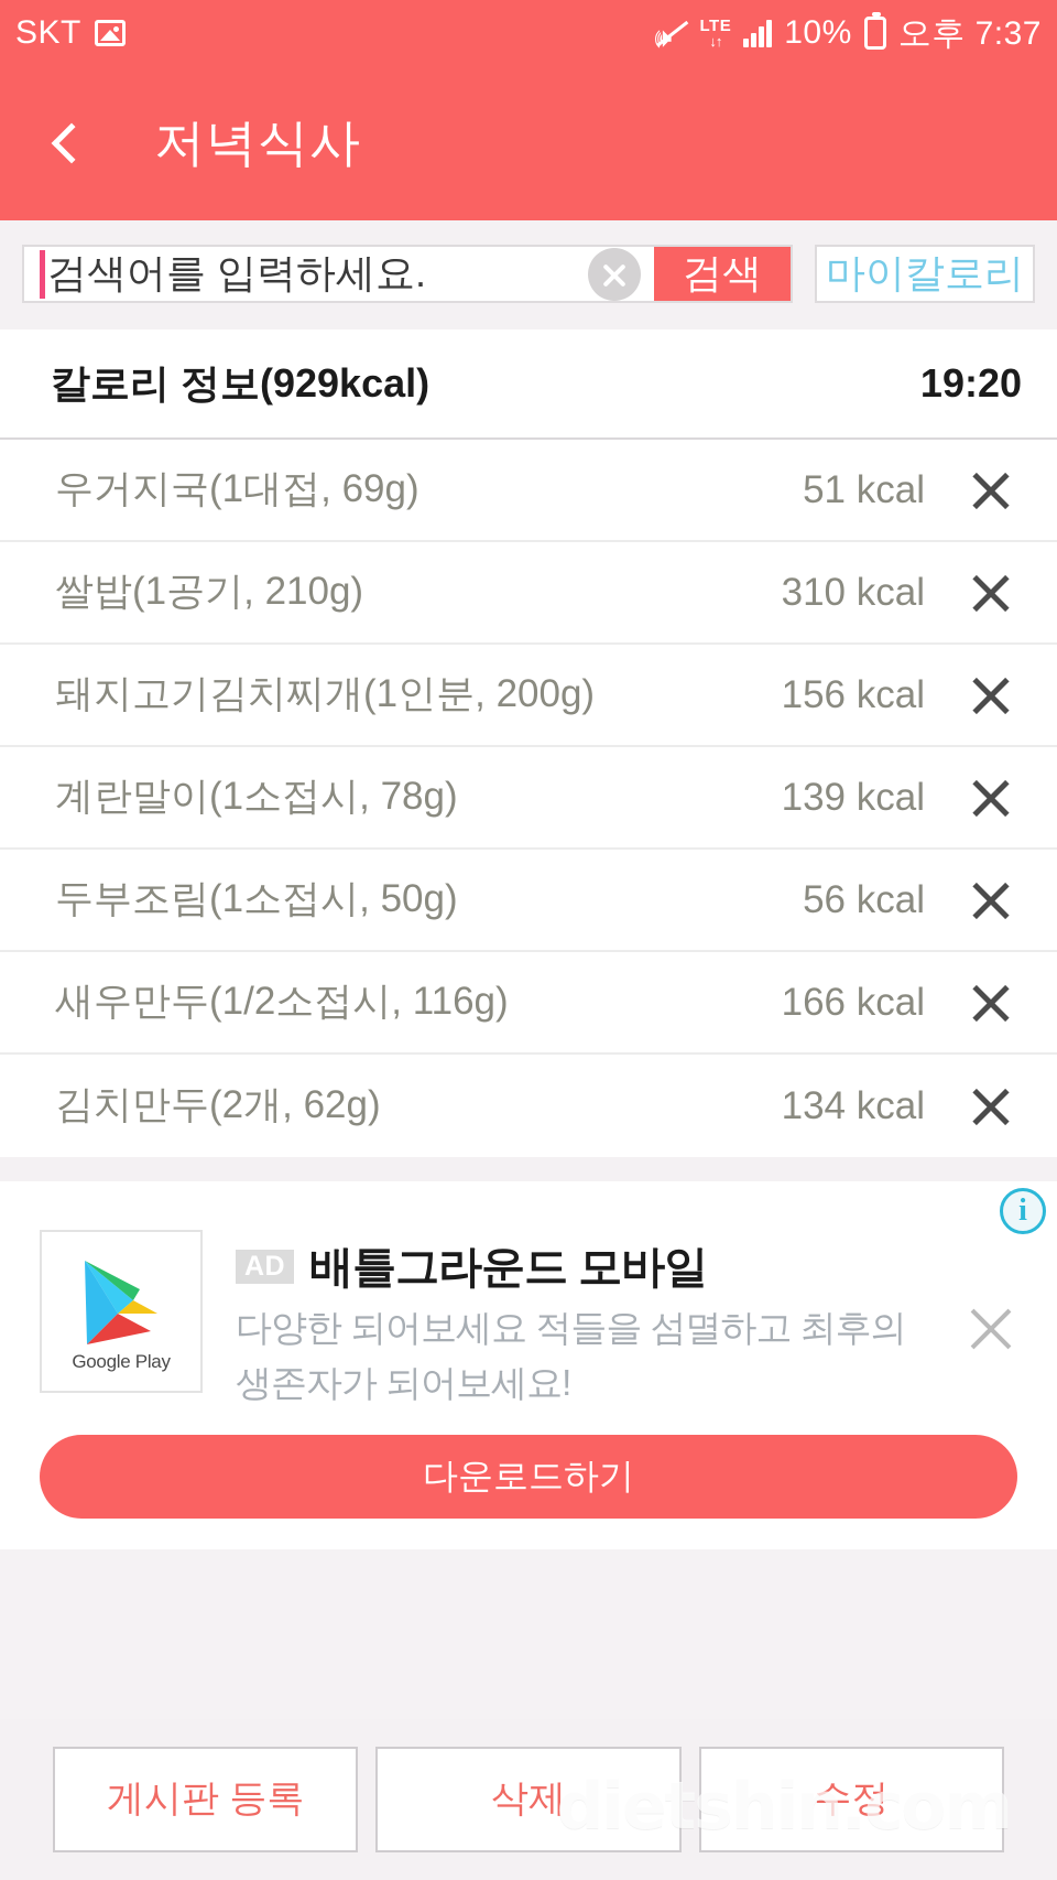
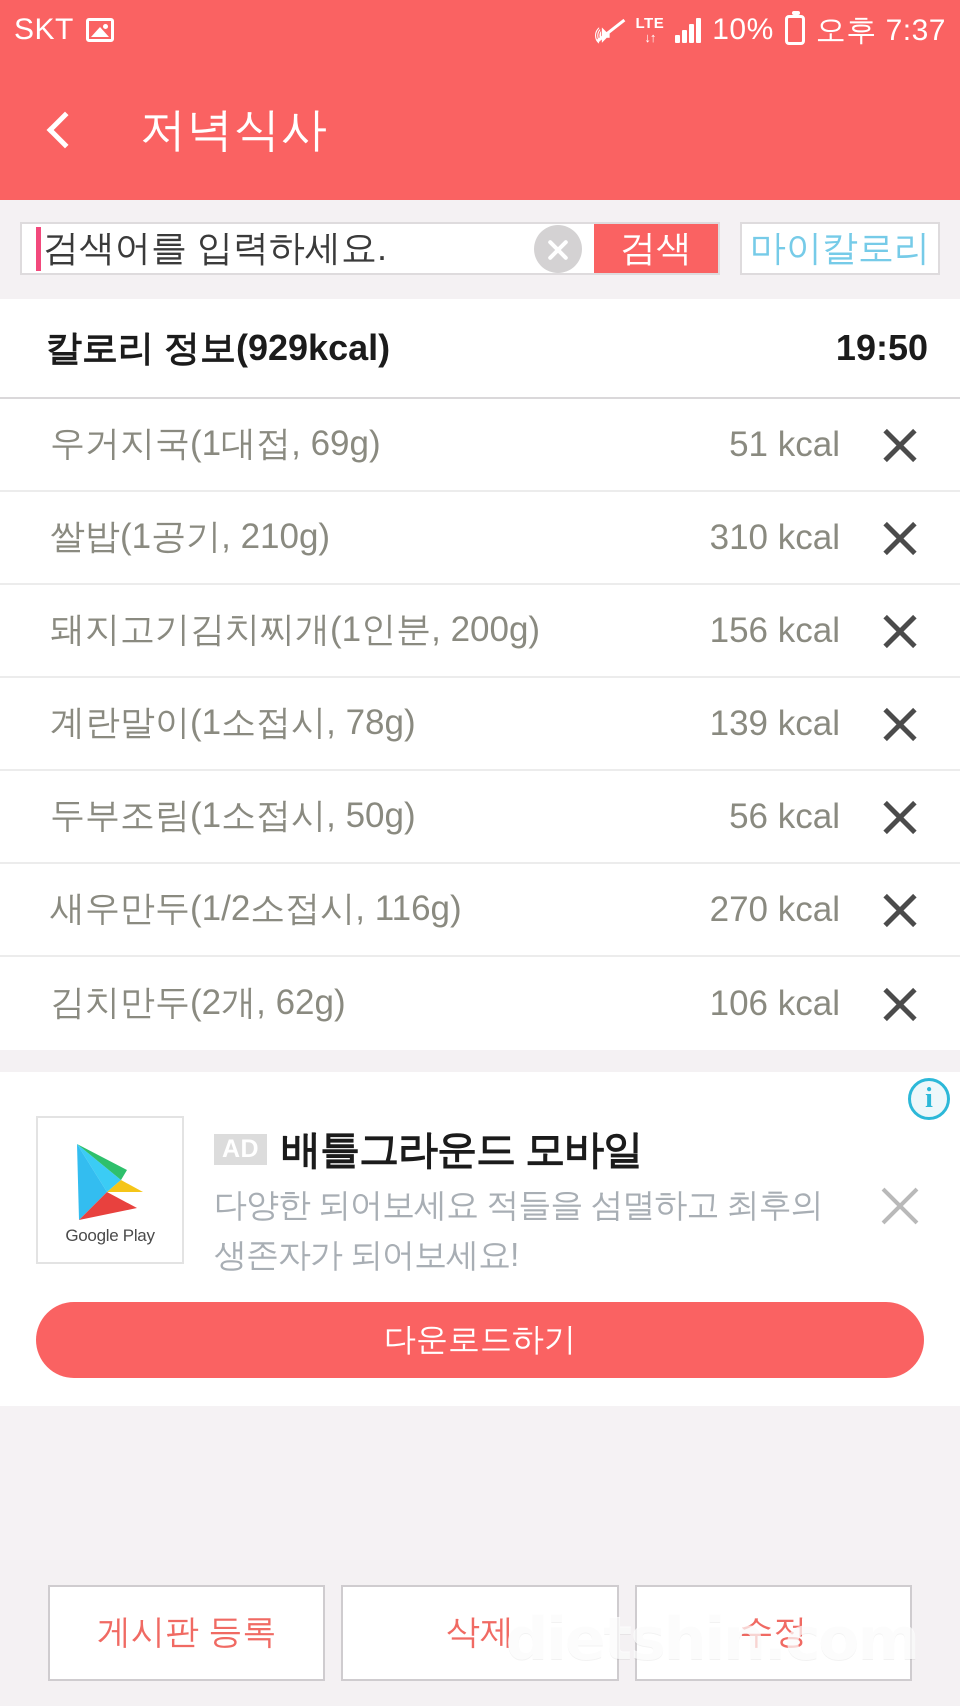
  SKT
  LTE
  ↓↑
  10%
  오후 7:37
  저녁식사
  검색어를 입력하세요.
  검색
  마이칼로리
  칼로리 정보(929kcal)
- 19:20
+ 19:50
  우거지국(1대접, 69g)
  51 kcal
  쌀밥(1공기, 210g)
  310 kcal
  돼지고기김치찌개(1인분, 200g)
  156 kcal
  계란말이(1소접시, 78g)
  139 kcal
  두부조림(1소접시, 50g)
  56 kcal
  새우만두(1/2소접시, 116g)
- 166 kcal
+ 270 kcal
  김치만두(2개, 62g)
- 134 kcal
+ 106 kcal
  i
  Google Play
  AD
  배틀그라운드 모바일
  다양한 되어보세요 적들을 섬멸하고 최후의
  생존자가 되어보세요!
  다운로드하기
  게시판 등록
  삭제
  수정
  dietshin.com
